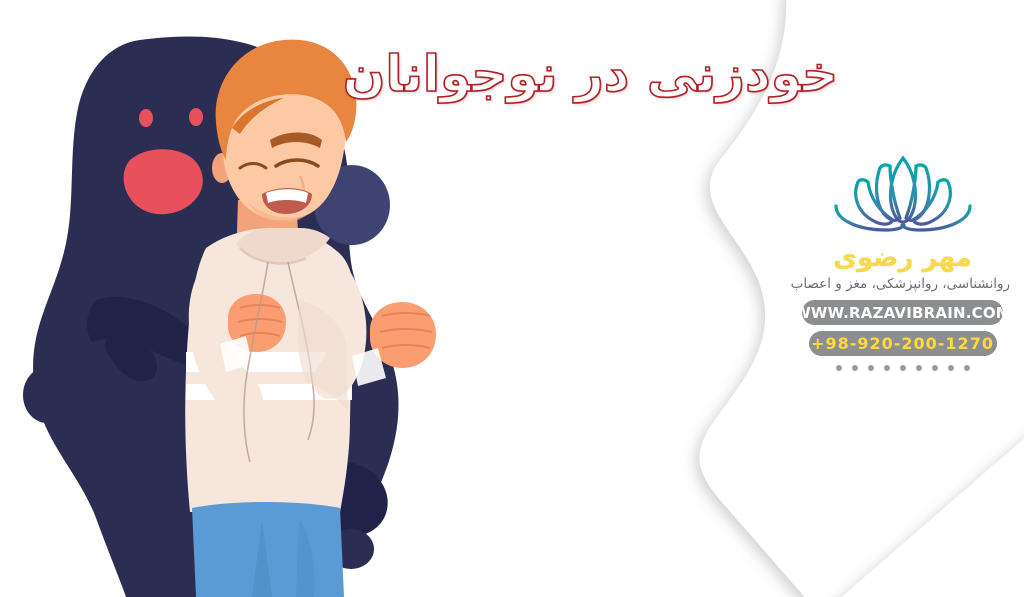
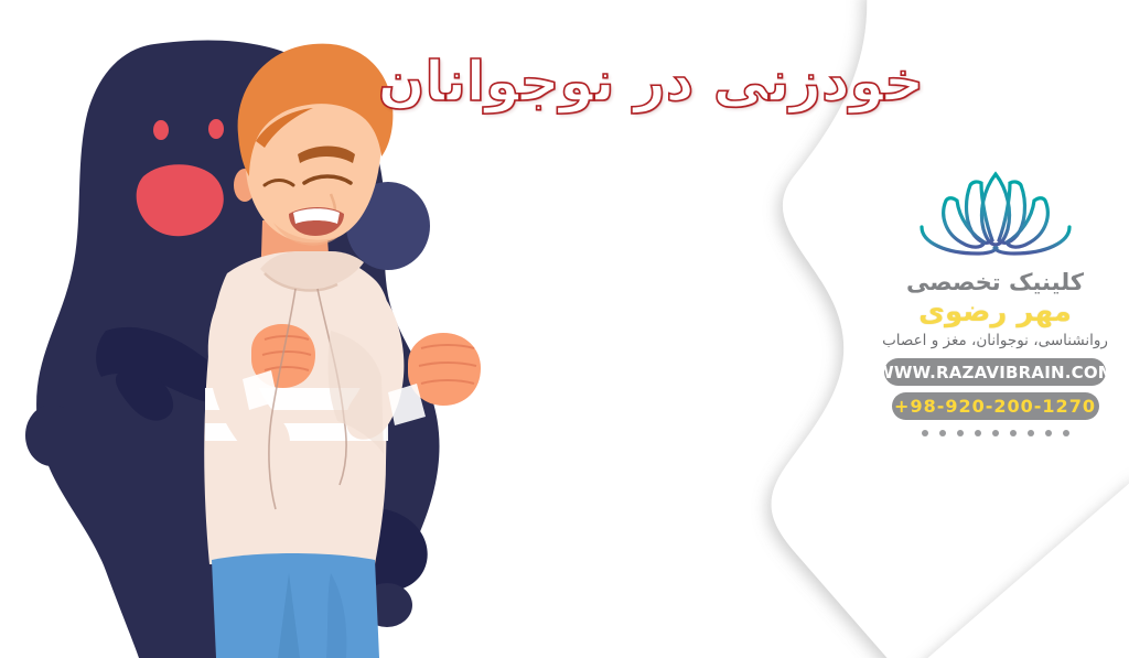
  خودزنی در نوجوانان
+ کلینیک تخصصی
  مهر رضوی
- روانشناسی، روانپزشکی، مغز و اعصاب
+ روانشناسی، نوجوانان، مغز و اعصاب
  WWW.RAZAVIBRAIN.COM
  +98-920-200-1270
